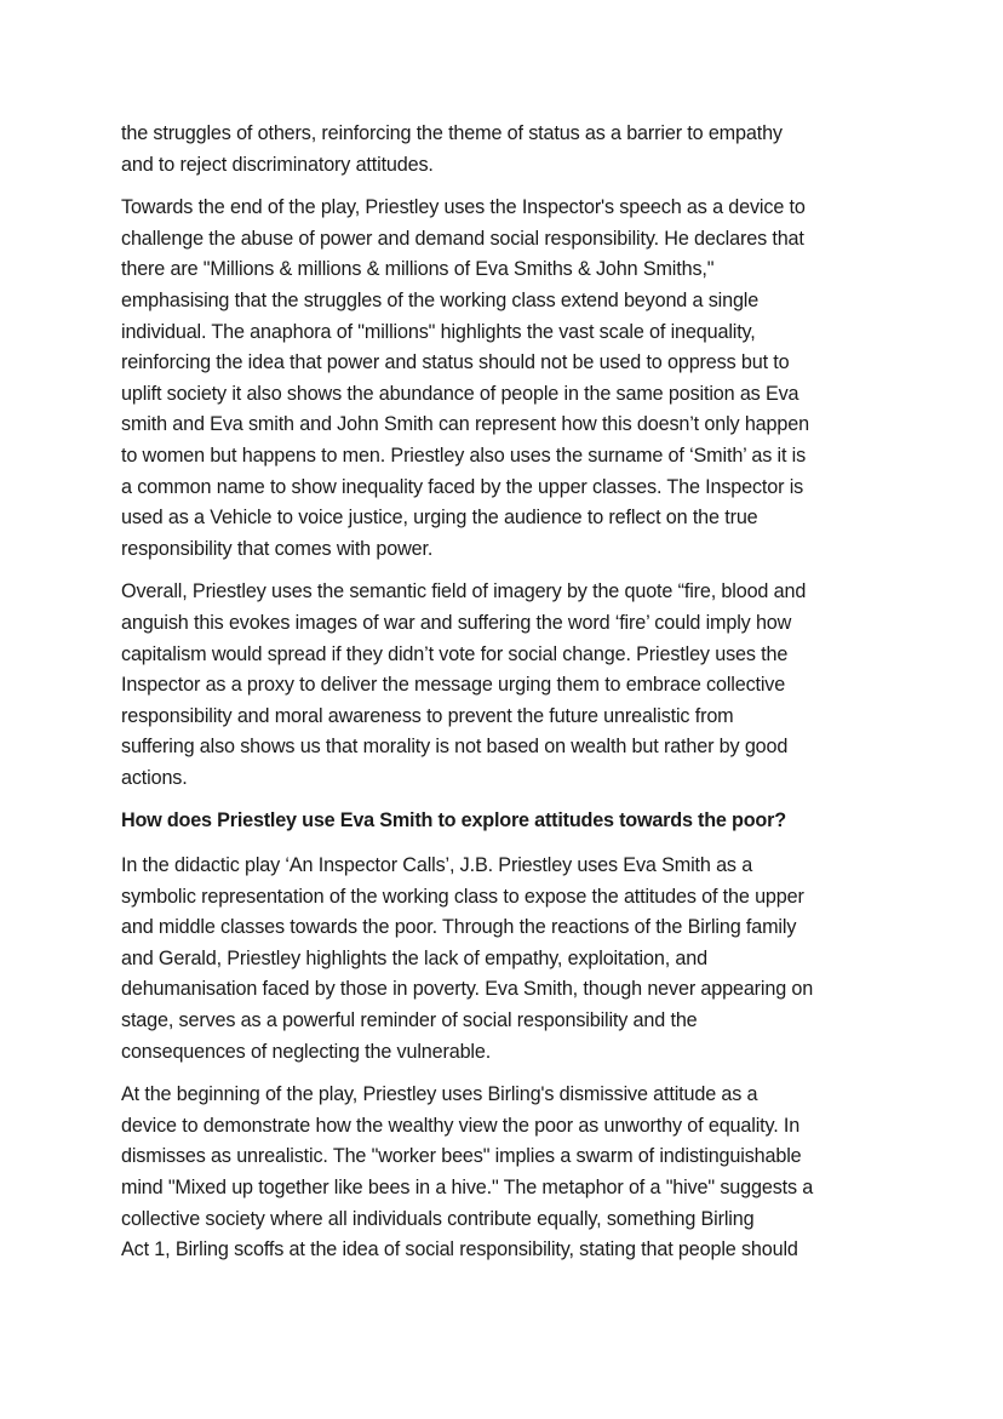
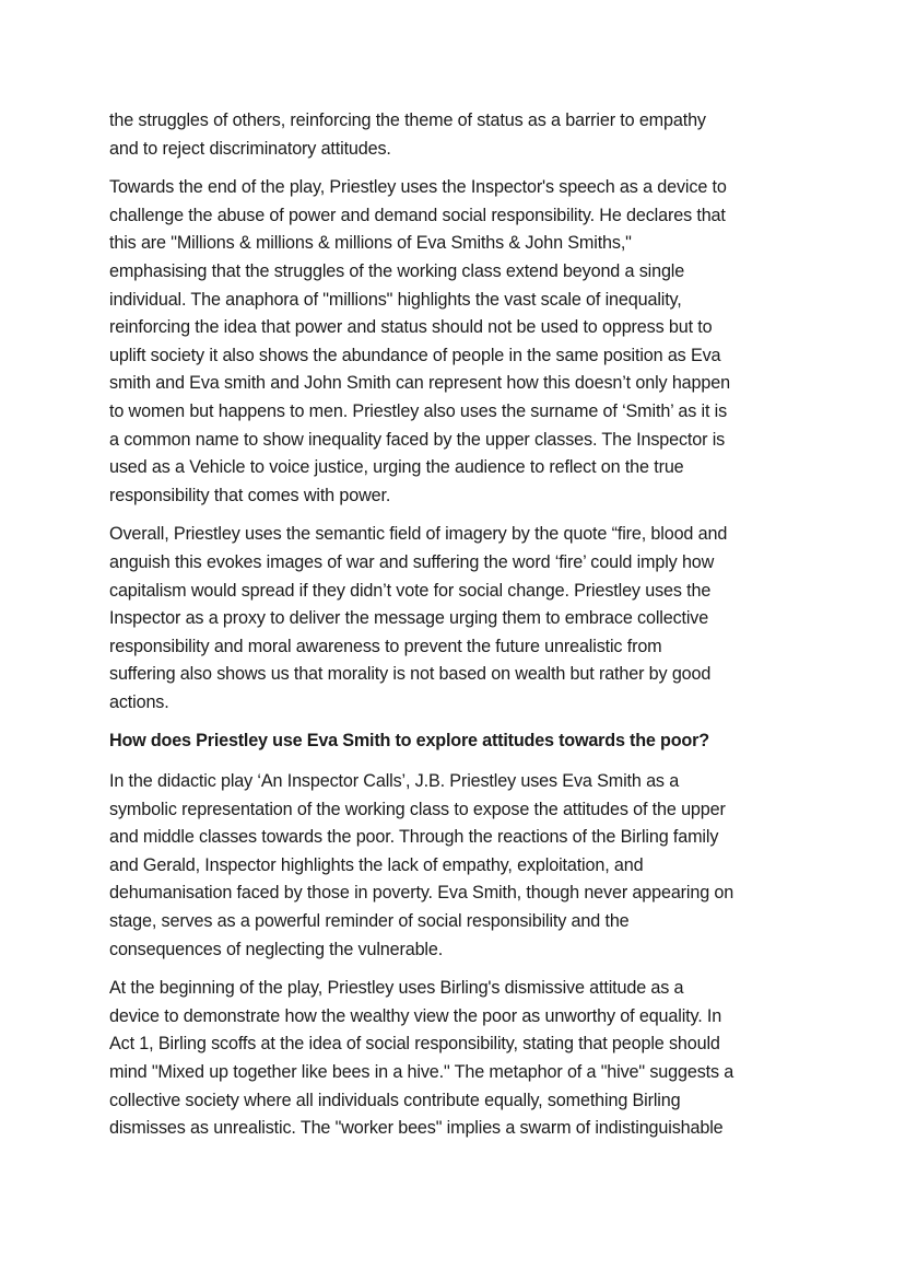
  the struggles of others, reinforcing the theme of status as a barrier to empathy
  and to reject discriminatory attitudes.
  Towards the end of the play, Priestley uses the Inspector's speech as a device to
  challenge the abuse of power and demand social responsibility. He declares that
- there are "Millions & millions & millions of Eva Smiths & John Smiths,"
+ this are "Millions & millions & millions of Eva Smiths & John Smiths,"
  emphasising that the struggles of the working class extend beyond a single
  individual. The anaphora of "millions" highlights the vast scale of inequality,
  reinforcing the idea that power and status should not be used to oppress but to
  uplift society it also shows the abundance of people in the same position as Eva
  smith and Eva smith and John Smith can represent how this doesn’t only happen
  to women but happens to men. Priestley also uses the surname of ‘Smith’ as it is
  a common name to show inequality faced by the upper classes. The Inspector is
  used as a Vehicle to voice justice, urging the audience to reflect on the true
  responsibility that comes with power.
  Overall, Priestley uses the semantic field of imagery by the quote “fire, blood and
  anguish this evokes images of war and suffering the word ‘fire’ could imply how
  capitalism would spread if they didn’t vote for social change. Priestley uses the
  Inspector as a proxy to deliver the message urging them to embrace collective
  responsibility and moral awareness to prevent the future unrealistic from
  suffering also shows us that morality is not based on wealth but rather by good
  actions.
  How does Priestley use Eva Smith to explore attitudes towards the poor?
  In the didactic play ‘An Inspector Calls’, J.B. Priestley uses Eva Smith as a
  symbolic representation of the working class to expose the attitudes of the upper
  and middle classes towards the poor. Through the reactions of the Birling family
- and Gerald, Priestley highlights the lack of empathy, exploitation, and
+ and Gerald, Inspector highlights the lack of empathy, exploitation, and
  dehumanisation faced by those in poverty. Eva Smith, though never appearing on
  stage, serves as a powerful reminder of social responsibility and the
  consequences of neglecting the vulnerable.
  At the beginning of the play, Priestley uses Birling's dismissive attitude as a
  device to demonstrate how the wealthy view the poor as unworthy of equality. In
- dismisses as unrealistic. The "worker bees" implies a swarm of indistinguishable
+ Act 1, Birling scoffs at the idea of social responsibility, stating that people should
  mind "Mixed up together like bees in a hive." The metaphor of a "hive" suggests a
  collective society where all individuals contribute equally, something Birling
- Act 1, Birling scoffs at the idea of social responsibility, stating that people should
+ dismisses as unrealistic. The "worker bees" implies a swarm of indistinguishable
